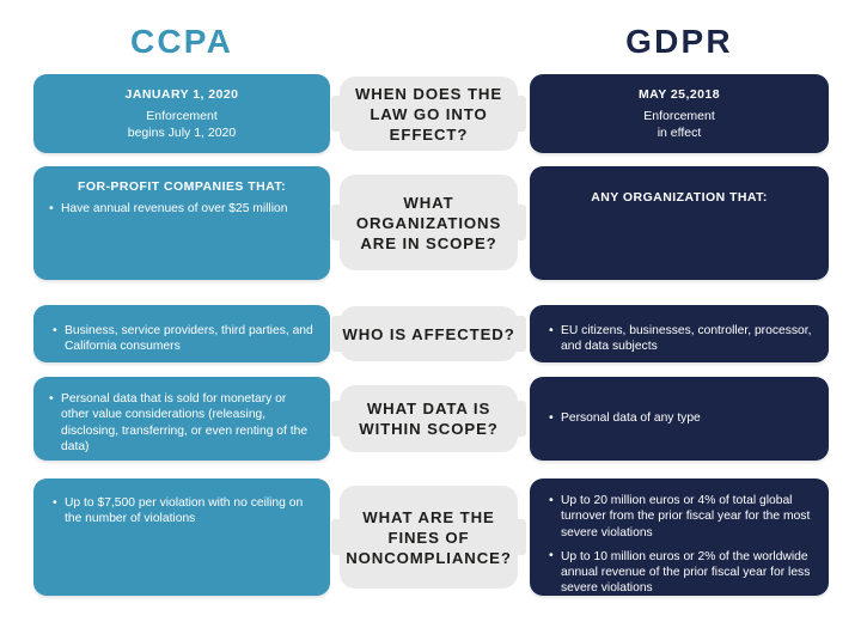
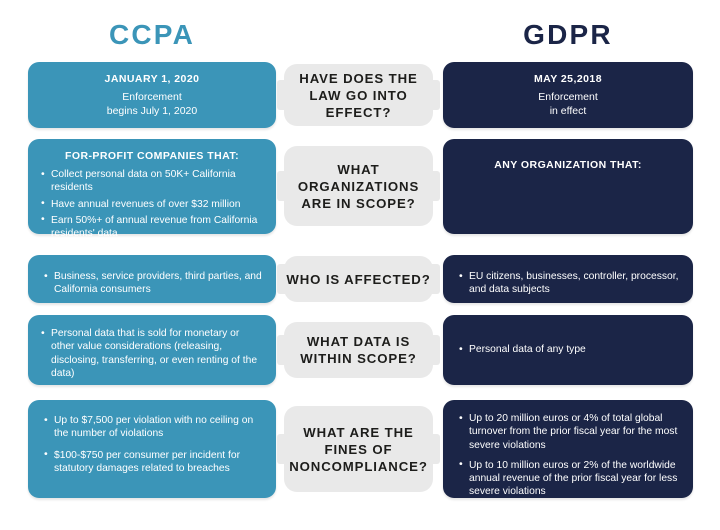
  CCPA
  GDPR
  JANUARY 1, 2020
  Enforcement
  begins July 1, 2020
- WHEN DOES THE LAW GO INTO EFFECT?
+ HAVE DOES THE LAW GO INTO EFFECT?
  MAY 25,2018
  Enforcement
  in effect
  FOR-PROFIT COMPANIES THAT:
+ Collect personal data on 50K+ California residents
- Have annual revenues of over $25 million
+ Have annual revenues of over $32 million
+ Earn 50%+ of annual revenue from California residents' data
  WHAT ORGANIZATIONS ARE IN SCOPE?
  ANY ORGANIZATION THAT:
  Business, service providers, third parties, and California consumers
  WHO IS AFFECTED?
  EU citizens, businesses, controller, processor, and data subjects
  Personal data that is sold for monetary or other value considerations (releasing, disclosing, transferring, or even renting of the data)
  WHAT DATA IS WITHIN SCOPE?
  Personal data of any type
  Up to $7,500 per violation with no ceiling on the number of violations
+ $100-$750 per consumer per incident for statutory damages related to breaches
  WHAT ARE THE FINES OF NONCOMPLIANCE?
  Up to 20 million euros or 4% of total global turnover from the prior fiscal year for the most severe violations
  Up to 10 million euros or 2% of the worldwide annual revenue of the prior fiscal year for less severe violations
